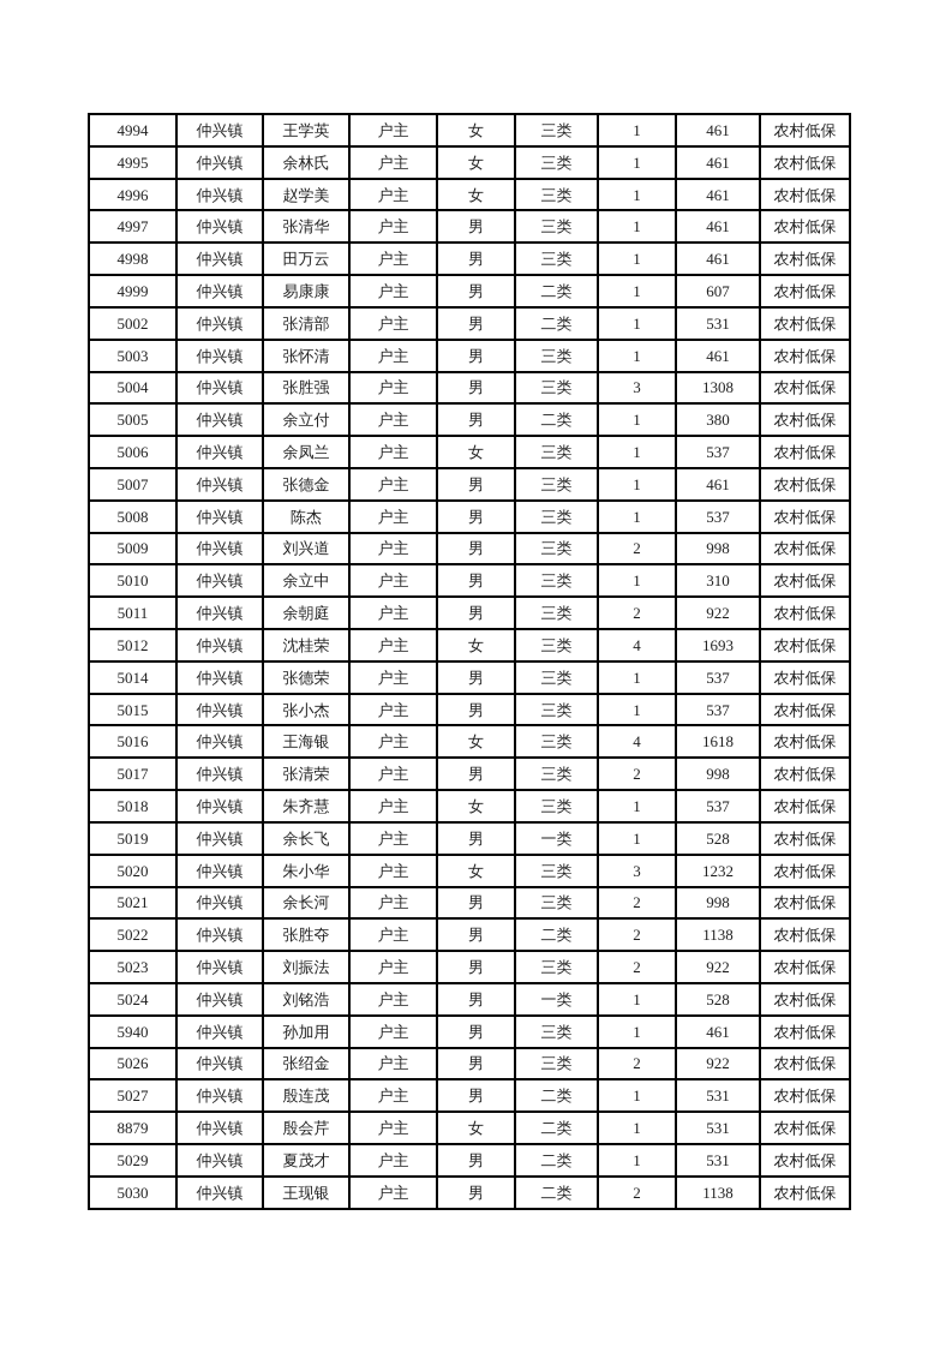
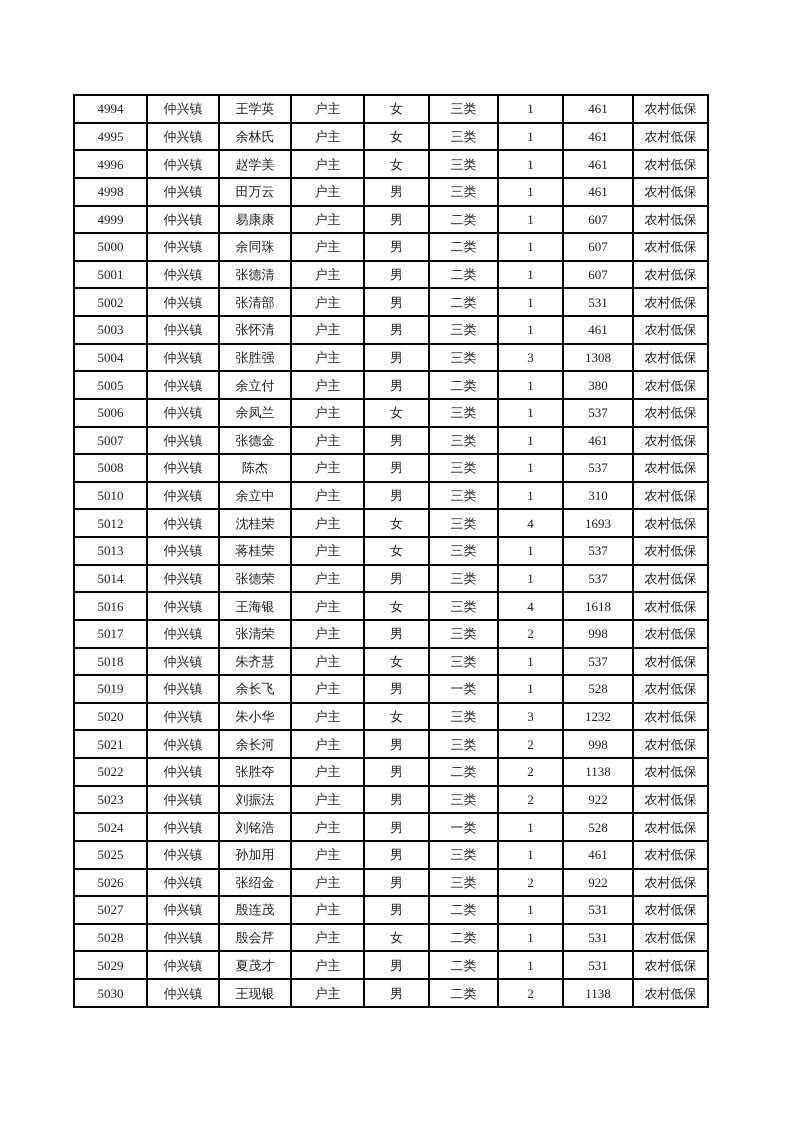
  4994	仲兴镇	王学英	户主	女	三类	1	461	农村低保
  4995	仲兴镇	余林氏	户主	女	三类	1	461	农村低保
  4996	仲兴镇	赵学美	户主	女	三类	1	461	农村低保
- 4997	仲兴镇	张清华	户主	男	三类	1	461	农村低保
  4998	仲兴镇	田万云	户主	男	三类	1	461	农村低保
  4999	仲兴镇	易康康	户主	男	二类	1	607	农村低保
+ 5000	仲兴镇	余同珠	户主	男	二类	1	607	农村低保
+ 5001	仲兴镇	张德清	户主	男	二类	1	607	农村低保
  5002	仲兴镇	张清部	户主	男	二类	1	531	农村低保
  5003	仲兴镇	张怀清	户主	男	三类	1	461	农村低保
  5004	仲兴镇	张胜强	户主	男	三类	3	1308	农村低保
  5005	仲兴镇	余立付	户主	男	二类	1	380	农村低保
  5006	仲兴镇	余凤兰	户主	女	三类	1	537	农村低保
  5007	仲兴镇	张德金	户主	男	三类	1	461	农村低保
  5008	仲兴镇	陈杰	户主	男	三类	1	537	农村低保
- 5009	仲兴镇	刘兴道	户主	男	三类	2	998	农村低保
  5010	仲兴镇	余立中	户主	男	三类	1	310	农村低保
- 5011	仲兴镇	余朝庭	户主	男	三类	2	922	农村低保
  5012	仲兴镇	沈桂荣	户主	女	三类	4	1693	农村低保
+ 5013	仲兴镇	蒋桂荣	户主	女	三类	1	537	农村低保
  5014	仲兴镇	张德荣	户主	男	三类	1	537	农村低保
- 5015	仲兴镇	张小杰	户主	男	三类	1	537	农村低保
  5016	仲兴镇	王海银	户主	女	三类	4	1618	农村低保
  5017	仲兴镇	张清荣	户主	男	三类	2	998	农村低保
  5018	仲兴镇	朱齐慧	户主	女	三类	1	537	农村低保
  5019	仲兴镇	余长飞	户主	男	一类	1	528	农村低保
  5020	仲兴镇	朱小华	户主	女	三类	3	1232	农村低保
  5021	仲兴镇	余长河	户主	男	三类	2	998	农村低保
  5022	仲兴镇	张胜夺	户主	男	二类	2	1138	农村低保
  5023	仲兴镇	刘振法	户主	男	三类	2	922	农村低保
  5024	仲兴镇	刘铭浩	户主	男	一类	1	528	农村低保
- 5940	仲兴镇	孙加用	户主	男	三类	1	461	农村低保
+ 5025	仲兴镇	孙加用	户主	男	三类	1	461	农村低保
  5026	仲兴镇	张绍金	户主	男	三类	2	922	农村低保
  5027	仲兴镇	殷连茂	户主	男	二类	1	531	农村低保
- 8879	仲兴镇	殷会芹	户主	女	二类	1	531	农村低保
+ 5028	仲兴镇	殷会芹	户主	女	二类	1	531	农村低保
  5029	仲兴镇	夏茂才	户主	男	二类	1	531	农村低保
  5030	仲兴镇	王现银	户主	男	二类	2	1138	农村低保
